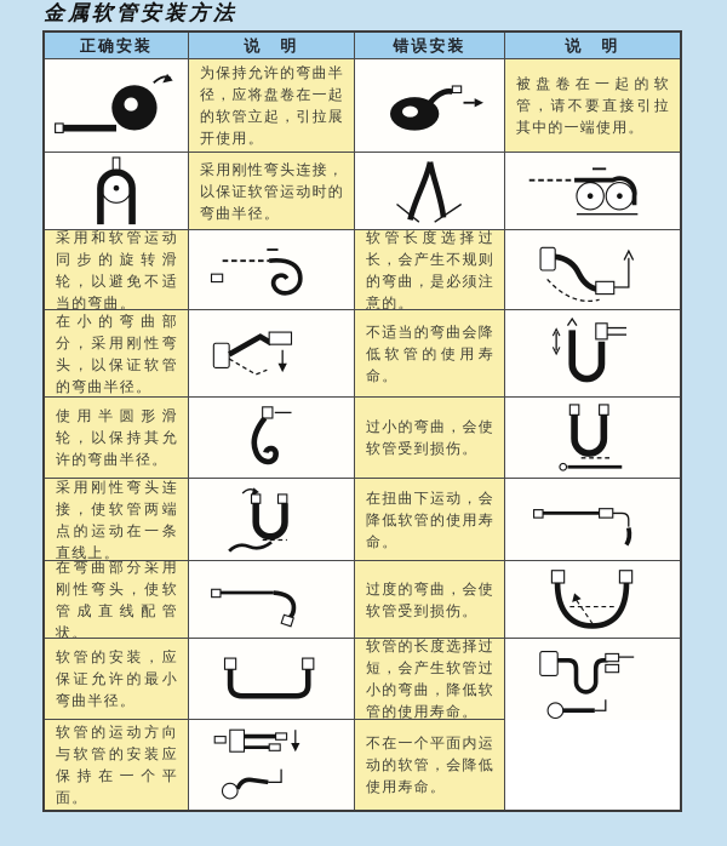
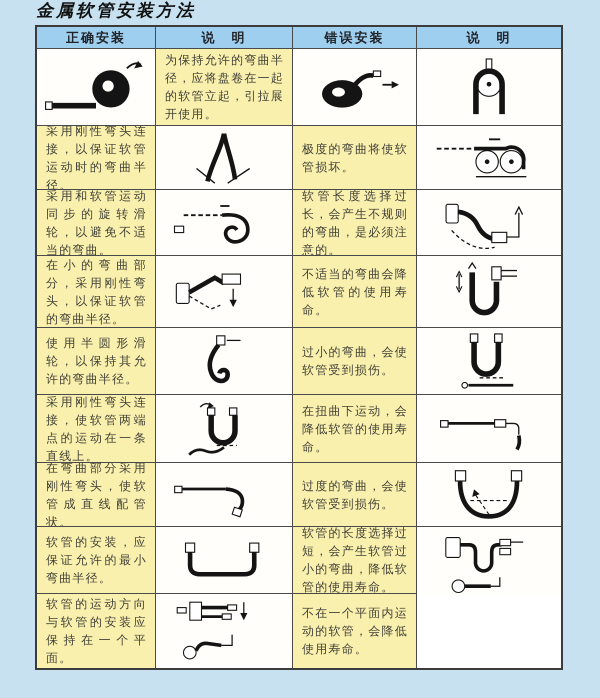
  金属软管安装方法
  正确安装
  说 明
  错误安装
  说 明
  为保持允许的弯曲半径，应将盘卷在一起的软管立起，引拉展开使用。
- 被盘卷在一起的软管，请不要直接引拉其中的一端使用。
  采用刚性弯头连接，以保证软管运动时的弯曲半径。
+ 极度的弯曲将使软管损坏。
  采用和软管运动同步的旋转滑轮，以避免不适当的弯曲。
  软管长度选择过长，会产生不规则的弯曲，是必须注意的。
  在小的弯曲部分，采用刚性弯头，以保证软管的弯曲半径。
  不适当的弯曲会降低软管的使用寿命。
  使用半圆形滑轮，以保持其允许的弯曲半径。
  过小的弯曲，会使软管受到损伤。
  采用刚性弯头连接，使软管两端点的运动在一条直线上。
  在扭曲下运动，会降低软管的使用寿命。
  在弯曲部分采用刚性弯头，使软管成直线配管状。
  过度的弯曲，会使软管受到损伤。
  软管的安装，应保证允许的最小弯曲半径。
  软管的长度选择过短，会产生软管过小的弯曲，降低软管的使用寿命。
  软管的运动方向与软管的安装应保持在一个平面。
  不在一个平面内运动的软管，会降低使用寿命。
